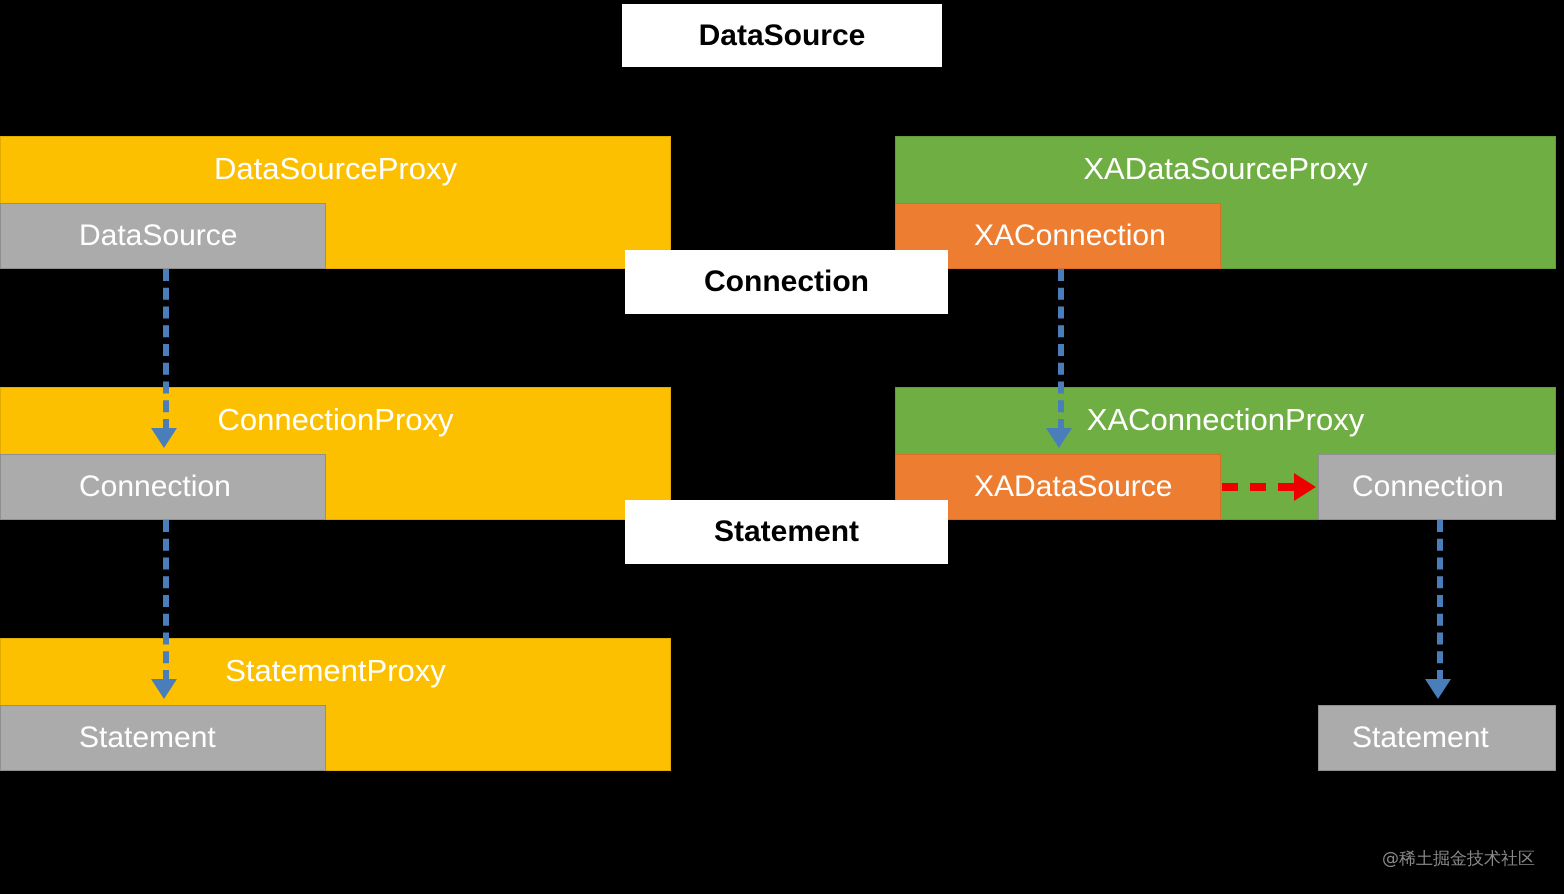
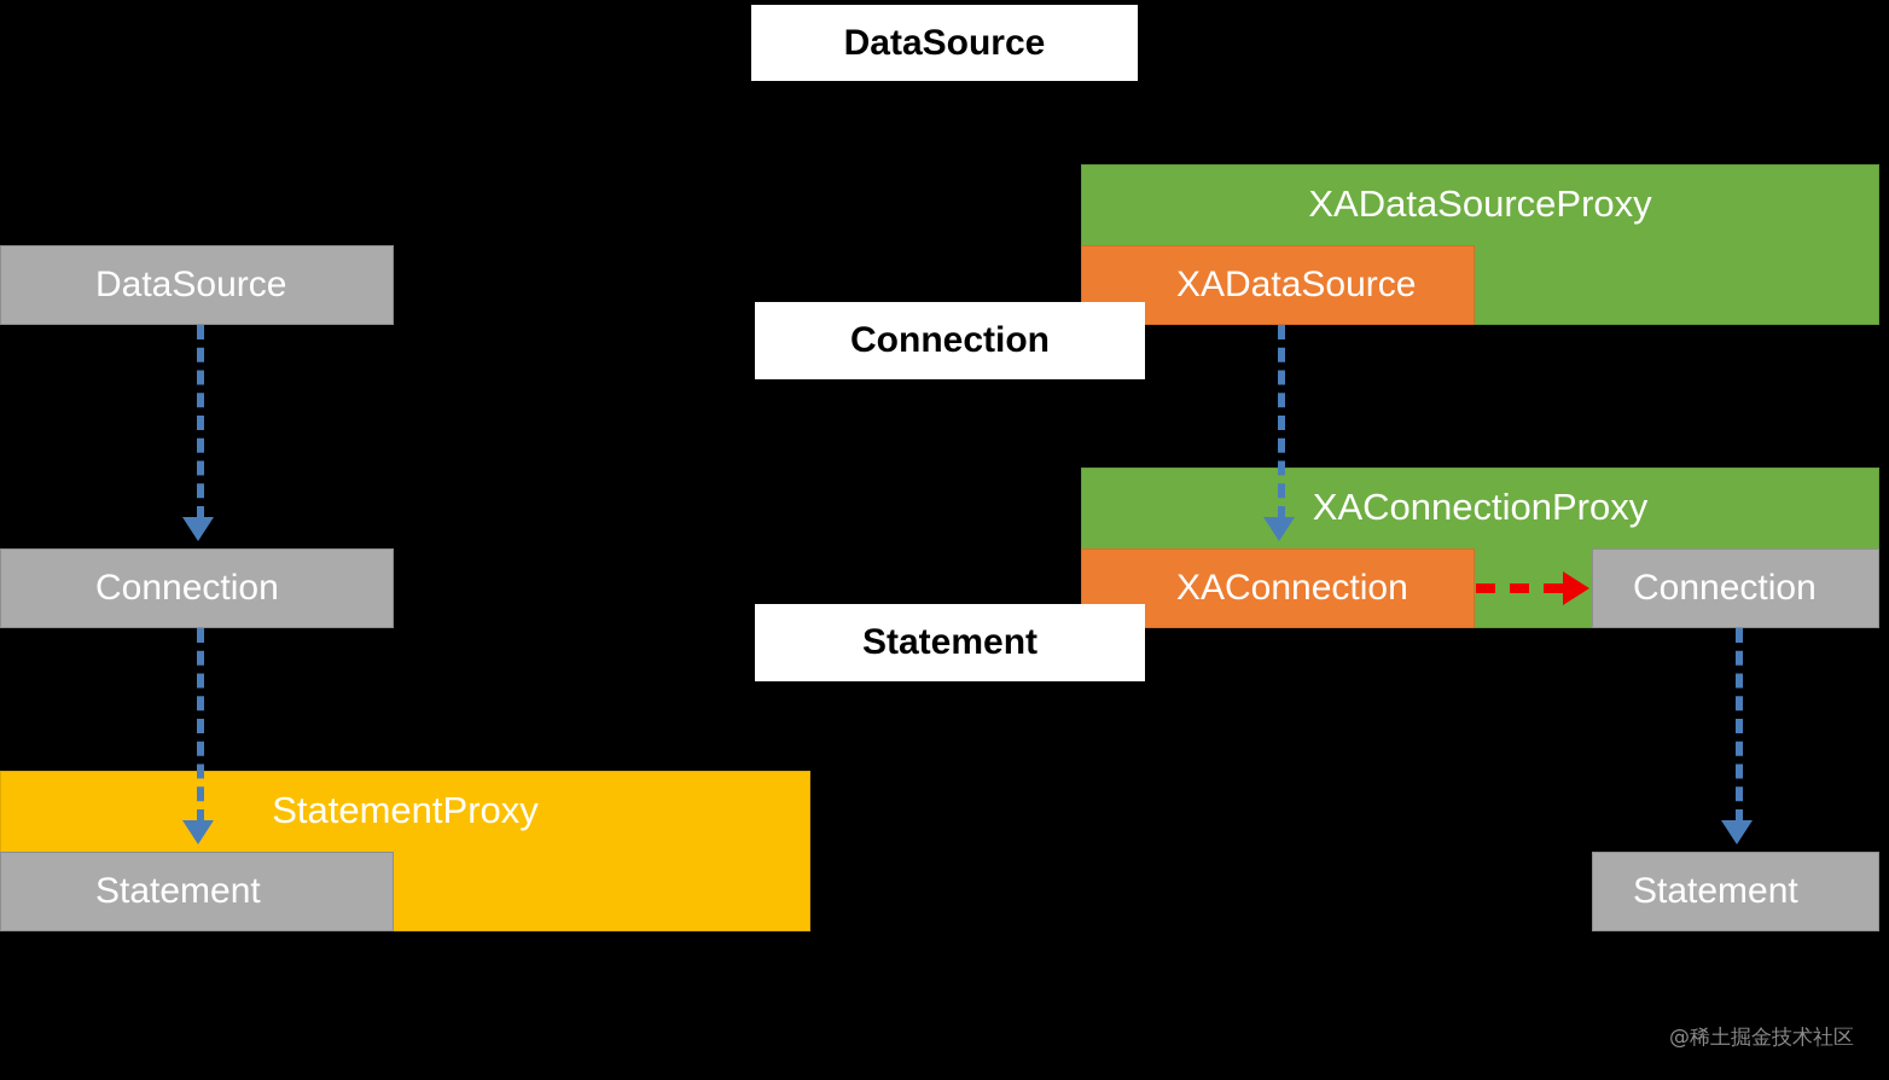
  DataSource
- DataSourceProxy
  DataSource
  XADataSourceProxy
- XAConnection
+ XADataSource
  Connection
- ConnectionProxy
  Connection
  XAConnectionProxy
- XADataSource
+ XAConnection
  Connection
  Statement
  StatementProxy
  Statement
  Statement
  @稀土掘金技术社区
